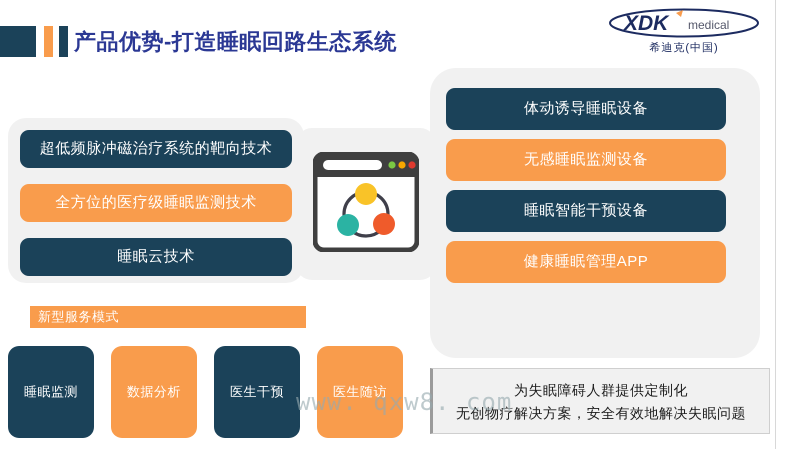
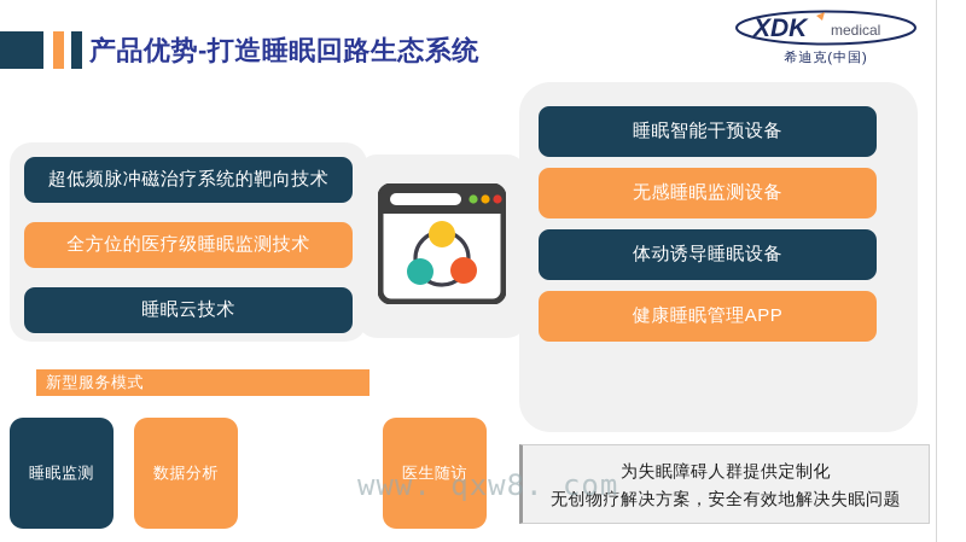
  产品优势-打造睡眠回路生态系统
  XDK
  medical
  希迪克(中国)
  超低频脉冲磁治疗系统的靶向技术
  全方位的医疗级睡眠监测技术
  睡眠云技术
- 体动诱导睡眠设备
+ 睡眠智能干预设备
  无感睡眠监测设备
- 睡眠智能干预设备
+ 体动诱导睡眠设备
  健康睡眠管理APP
  新型服务模式
  睡眠监测
  数据分析
- 医生干预
  医生随访
  为失眠障碍人群提供定制化
  无创物疗解决方案，安全有效地解决失眠问题
  www. qxw8. com
